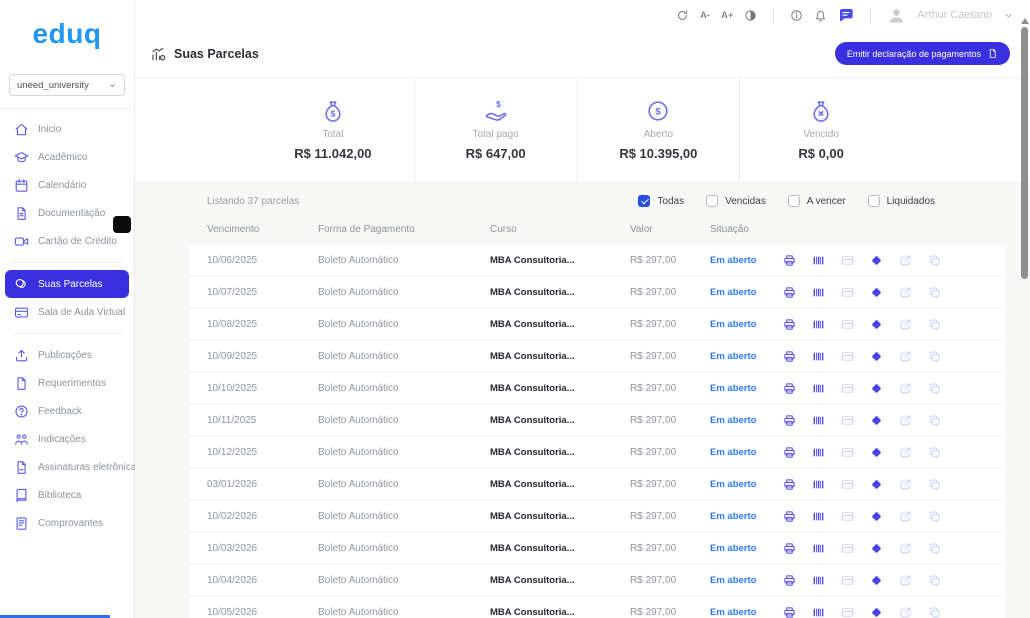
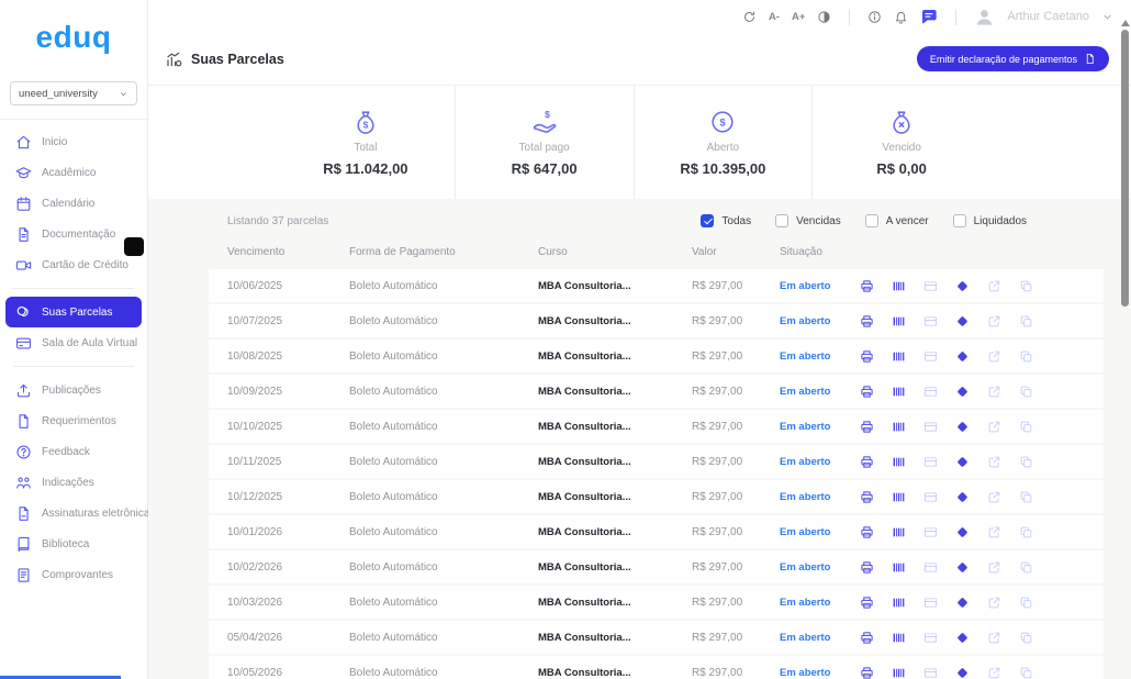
  eduq
  uneed_university
  Inicio
  Acadêmico
  Calendário
  Documentação
  Cartão de Crédito
  Suas Parcelas
  Sala de Aula Virtual
  Publicações
  Requerimentos
  Feedback
  Indicações
  Assinaturas eletrônica
  Biblioteca
  Comprovantes
  A-
  A+
  Arthur Caetano
  Suas Parcelas
  Emitir declaração de pagamentos
  $
  Total
  R$ 11.042,00
  $
  Total pago
  R$ 647,00
  $
  Aberto
  R$ 10.395,00
  Vencido
  R$ 0,00
  Listando 37 parcelas
  Todas
  Vencidas
  A vencer
  Liquidados
  Vencimento
  Forma de Pagamento
  Curso
  Valor
  Situação
  10/06/2025
  Boleto Automático
  MBA Consultoria...
  R$ 297,00
  Em aberto
  10/07/2025
  Boleto Automático
  MBA Consultoria...
  R$ 297,00
  Em aberto
  10/08/2025
  Boleto Automático
  MBA Consultoria...
  R$ 297,00
  Em aberto
  10/09/2025
  Boleto Automático
  MBA Consultoria...
  R$ 297,00
  Em aberto
  10/10/2025
  Boleto Automático
  MBA Consultoria...
  R$ 297,00
  Em aberto
  10/11/2025
  Boleto Automático
  MBA Consultoria...
  R$ 297,00
  Em aberto
  10/12/2025
  Boleto Automático
  MBA Consultoria...
  R$ 297,00
  Em aberto
- 03/01/2026
+ 10/01/2026
  Boleto Automático
  MBA Consultoria...
  R$ 297,00
  Em aberto
  10/02/2026
  Boleto Automático
  MBA Consultoria...
  R$ 297,00
  Em aberto
  10/03/2026
  Boleto Automático
  MBA Consultoria...
  R$ 297,00
  Em aberto
- 10/04/2026
+ 05/04/2026
  Boleto Automático
  MBA Consultoria...
  R$ 297,00
  Em aberto
  10/05/2026
  Boleto Automático
  MBA Consultoria...
  R$ 297,00
  Em aberto
